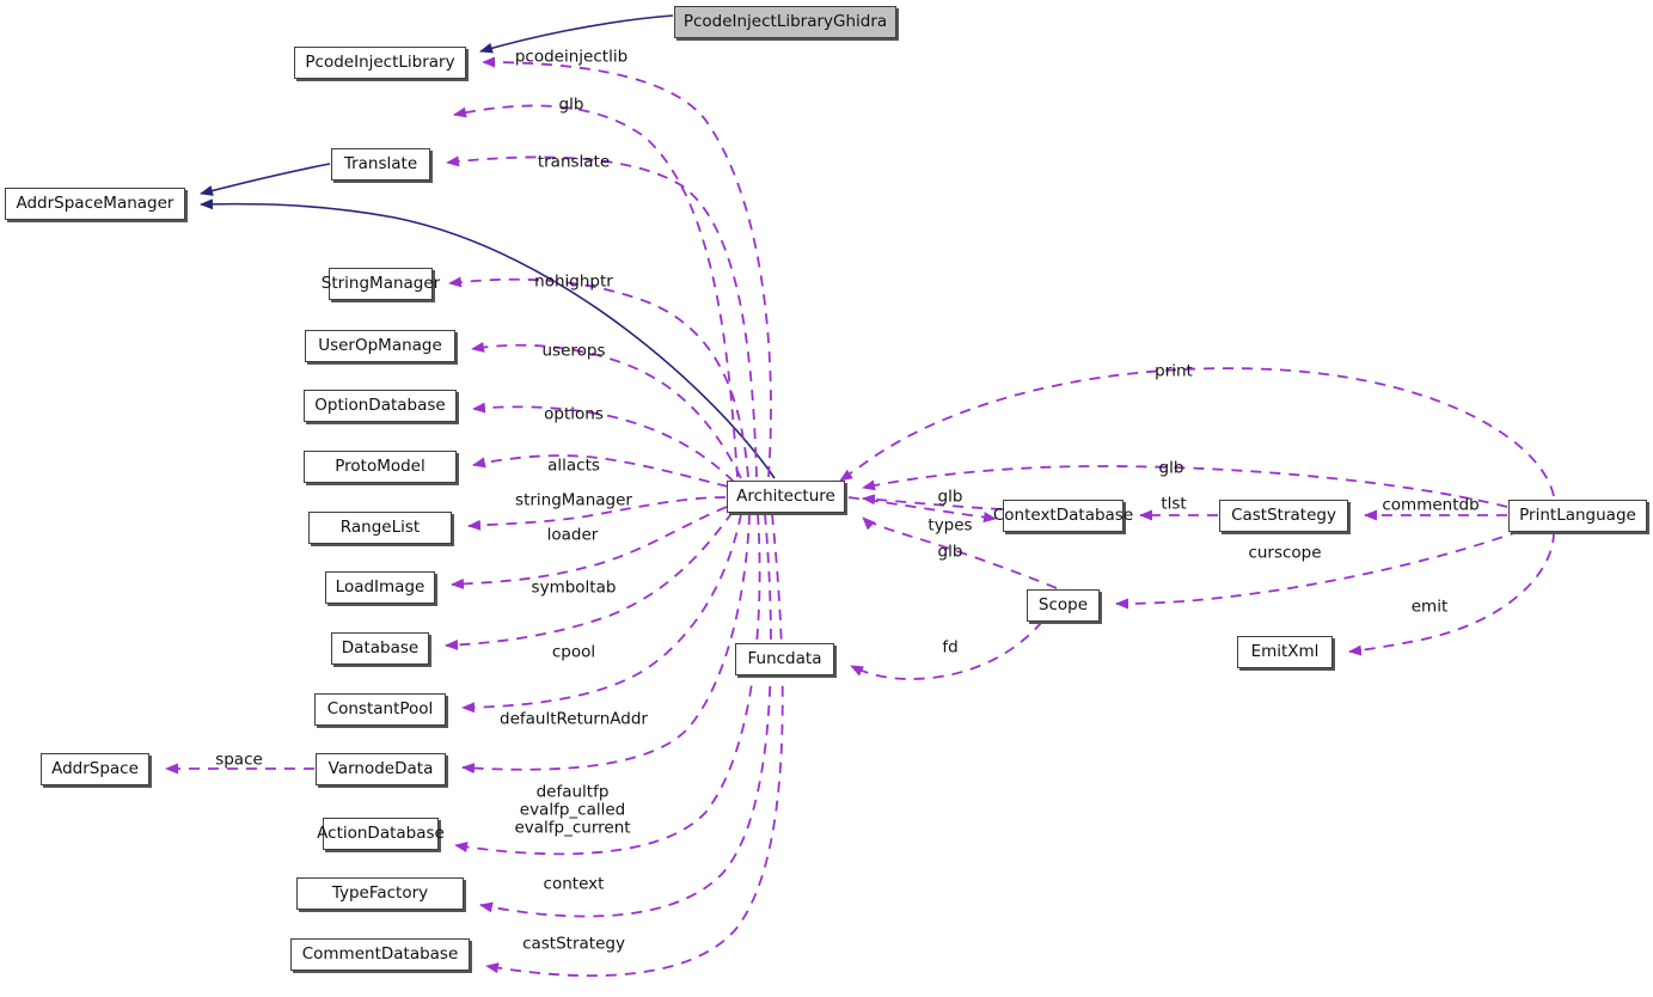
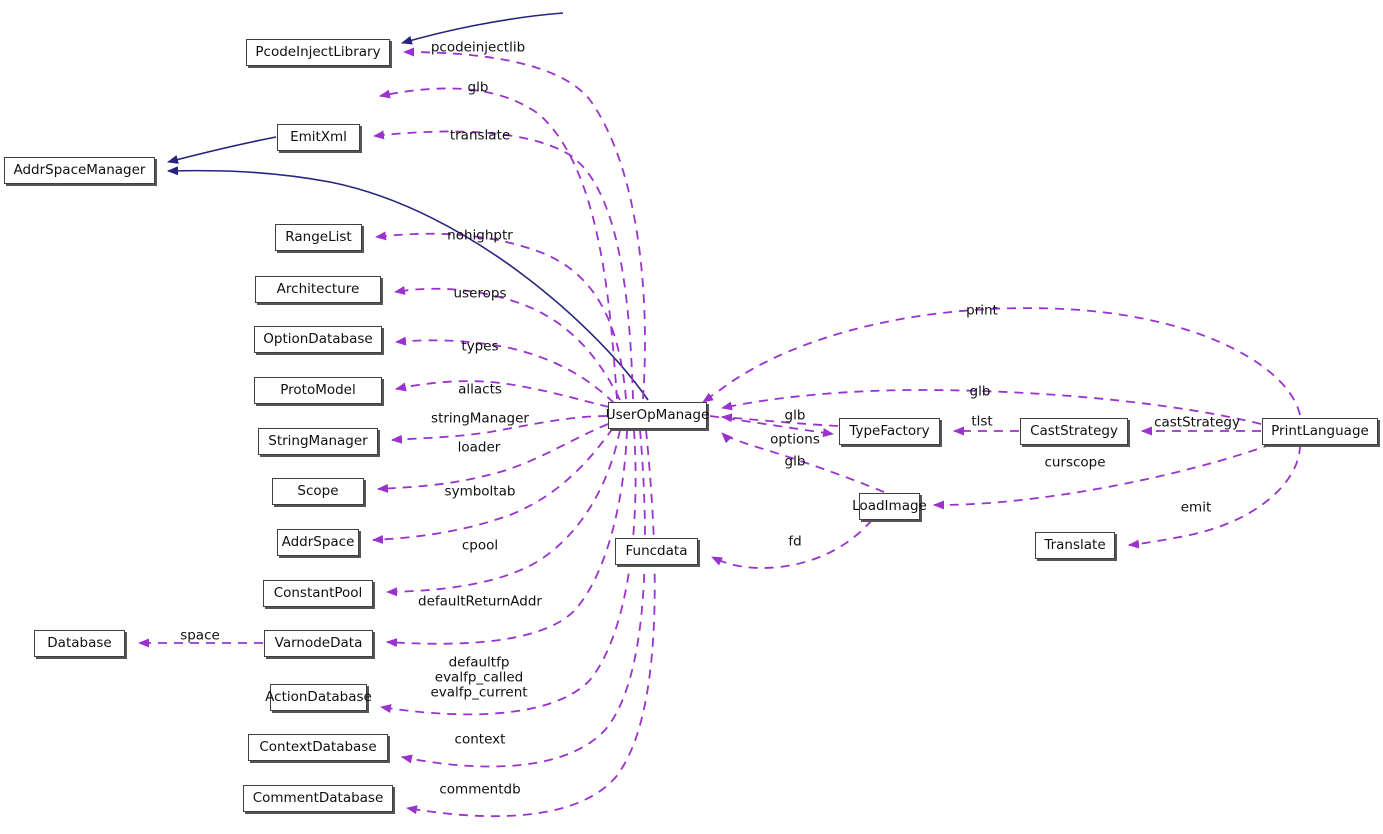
- PcodeInjectLibraryGhidra
  PcodeInjectLibrary
- Translate
+ EmitXml
  AddrSpaceManager
- StringManager
+ RangeList
- UserOpManage
+ Architecture
  OptionDatabase
  ProtoModel
- RangeList
+ StringManager
- LoadImage
+ Scope
- Database
+ AddrSpace
  ConstantPool
- AddrSpace
+ Database
  VarnodeData
  ActionDatabase
- TypeFactory
+ ContextDatabase
  CommentDatabase
- Architecture
+ UserOpManage
  Funcdata
- ContextDatabase
+ TypeFactory
- Scope
+ LoadImage
  CastStrategy
- EmitXml
+ Translate
  PrintLanguage
  pcodeinjectlib
  glb
  translate
  nohighptr
  userops
- options
+ types
  allacts
  stringManager
  loader
  symboltab
  cpool
  defaultReturnAddr
  space
  defaultfp
  evalfp_called
  evalfp_current
  context
- castStrategy
+ commentdb
  print
  glb
  glb
- types
+ options
  glb
  tlst
- commentdb
+ castStrategy
  curscope
  emit
  fd
